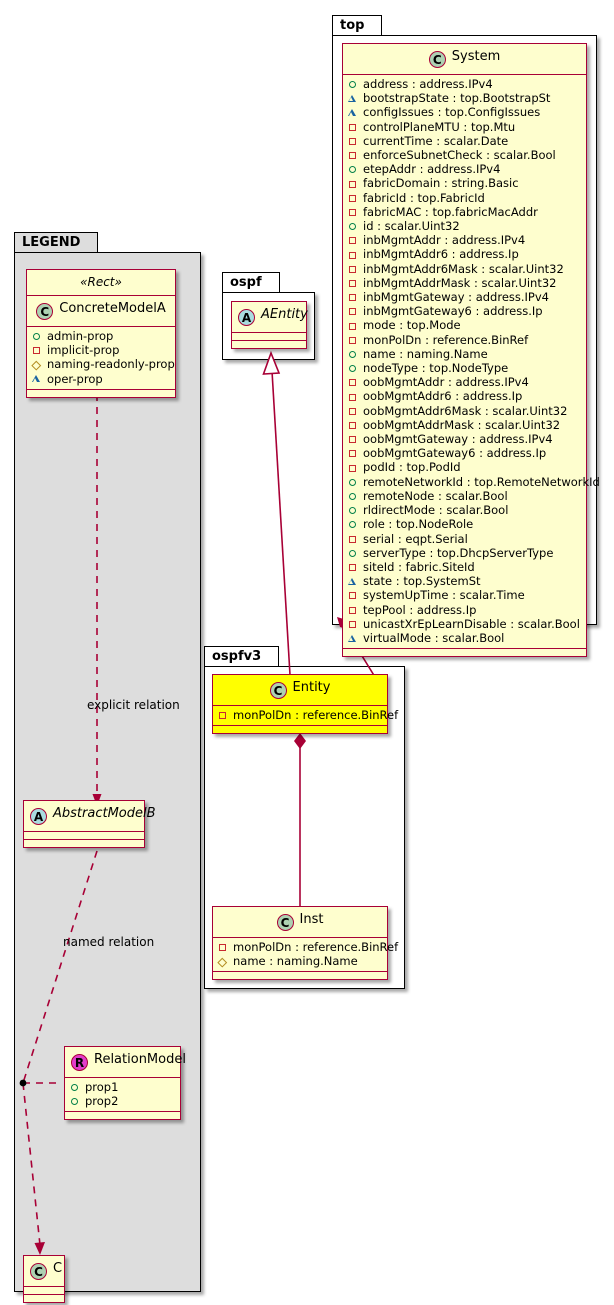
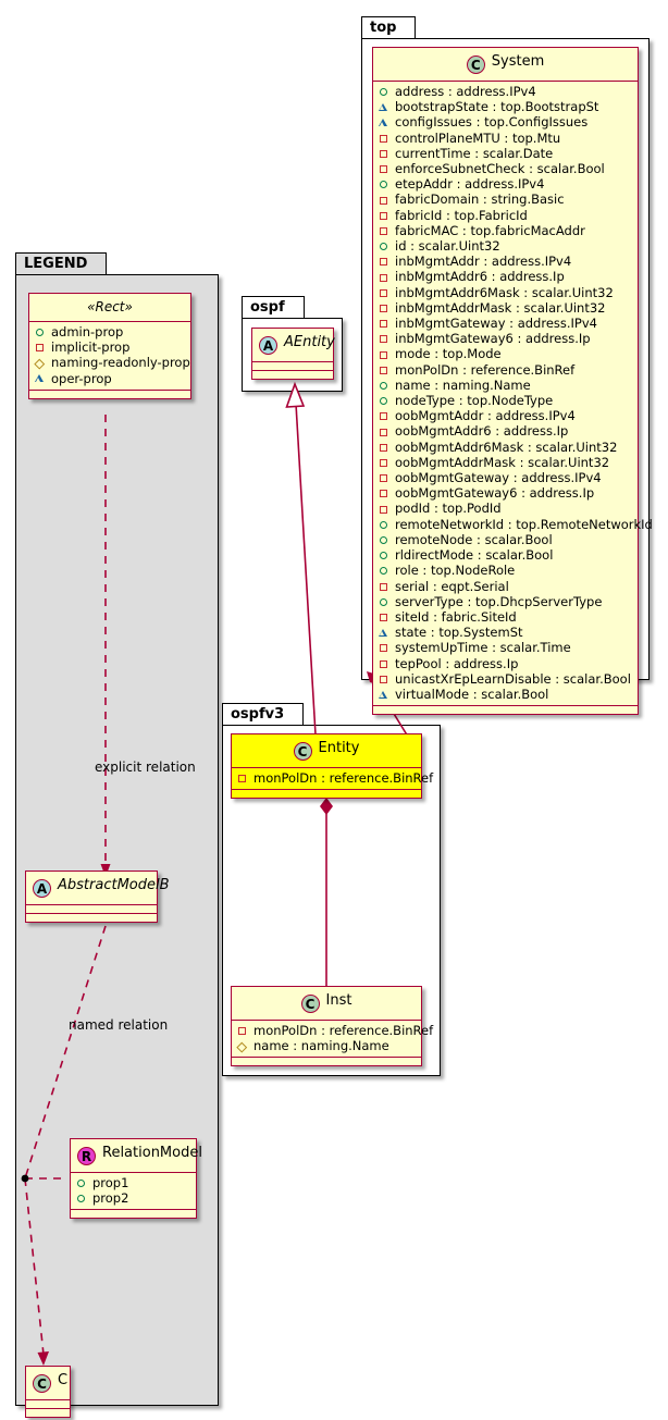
  LEGEND
  top
  ospf
  ospfv3
  explicit relation
  named relation
  C System
  address : address.IPv4
  bootstrapState : top.BootstrapSt
  configIssues : top.ConfigIssues
  controlPlaneMTU : top.Mtu
  currentTime : scalar.Date
  enforceSubnetCheck : scalar.Bool
  etepAddr : address.IPv4
  fabricDomain : string.Basic
  fabricId : top.FabricId
  fabricMAC : top.fabricMacAddr
  id : scalar.Uint32
  inbMgmtAddr : address.IPv4
  inbMgmtAddr6 : address.Ip
  inbMgmtAddr6Mask : scalar.Uint32
  inbMgmtAddrMask : scalar.Uint32
  inbMgmtGateway : address.IPv4
  inbMgmtGateway6 : address.Ip
  mode : top.Mode
  monPolDn : reference.BinRef
  name : naming.Name
  nodeType : top.NodeType
  oobMgmtAddr : address.IPv4
  oobMgmtAddr6 : address.Ip
  oobMgmtAddr6Mask : scalar.Uint32
  oobMgmtAddrMask : scalar.Uint32
  oobMgmtGateway : address.IPv4
  oobMgmtGateway6 : address.Ip
  podId : top.PodId
  remoteNetworkId : top.RemoteNetworkId
  remoteNode : scalar.Bool
  rldirectMode : scalar.Bool
  role : top.NodeRole
  serial : eqpt.Serial
  serverType : top.DhcpServerType
  siteId : fabric.SiteId
  state : top.SystemSt
  systemUpTime : scalar.Time
  tepPool : address.Ip
  unicastXrEpLearnDisable : scalar.Bool
  virtualMode : scalar.Bool
  A AEntity
  C Entity
  monPolDn : reference.BinRef
  C Inst
  monPolDn : reference.BinRef
  name : naming.Name
  «Rect»
- C ConcreteModelA
  admin-prop
  implicit-prop
  naming-readonly-prop
  oper-prop
  A AbstractModelB
  R RelationModel
  prop1
  prop2
  C C
